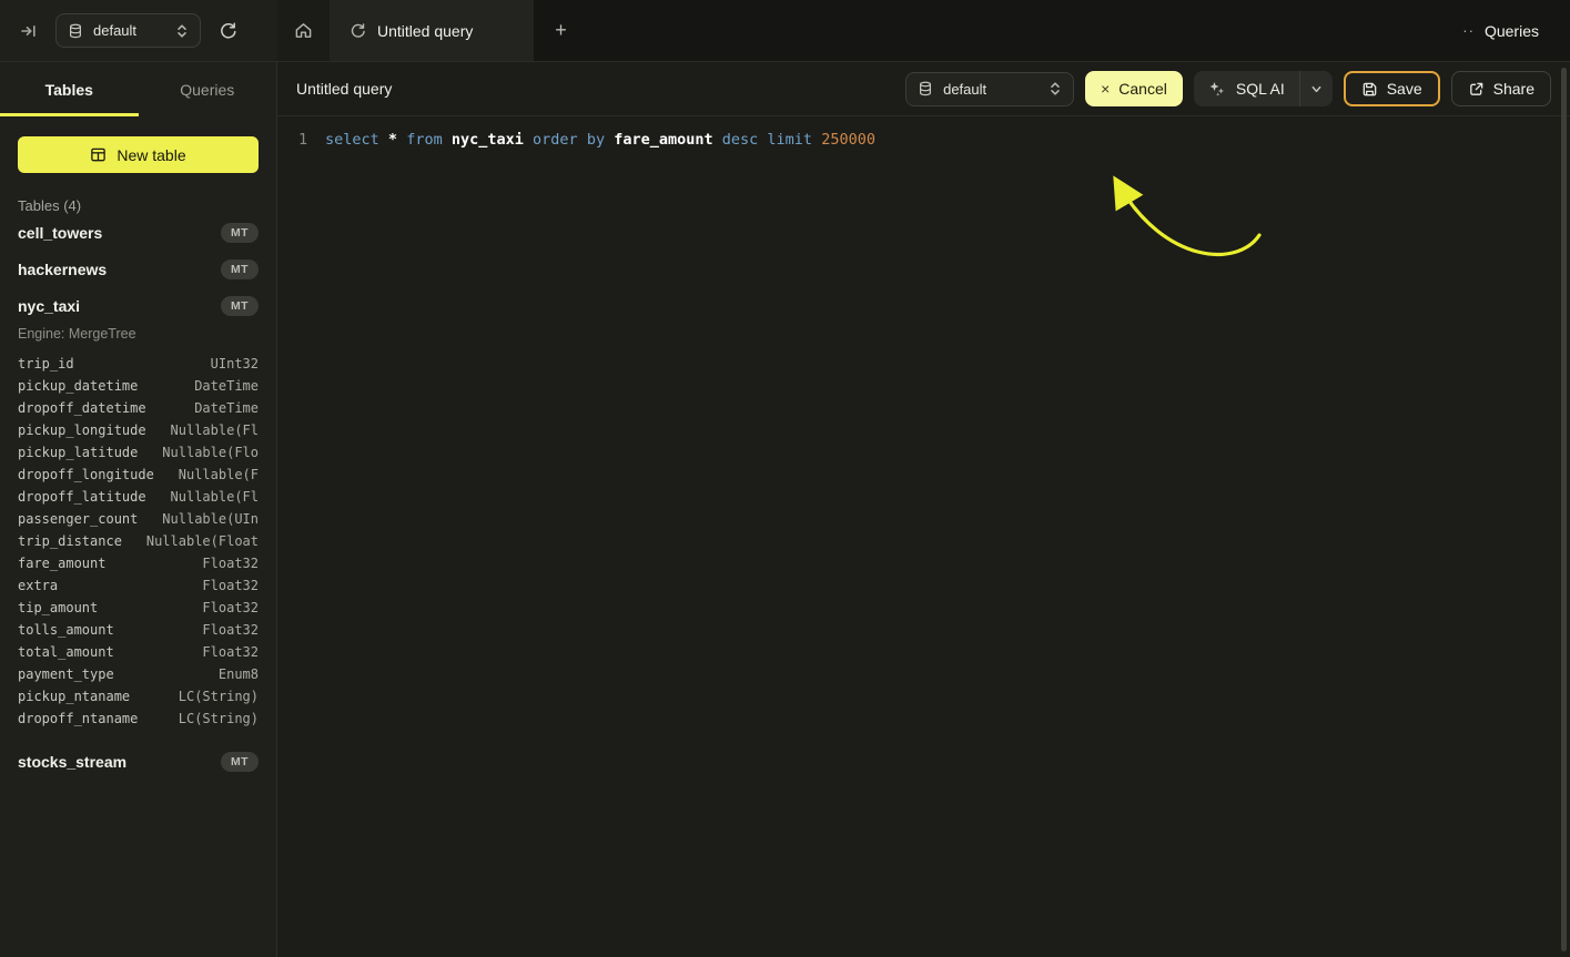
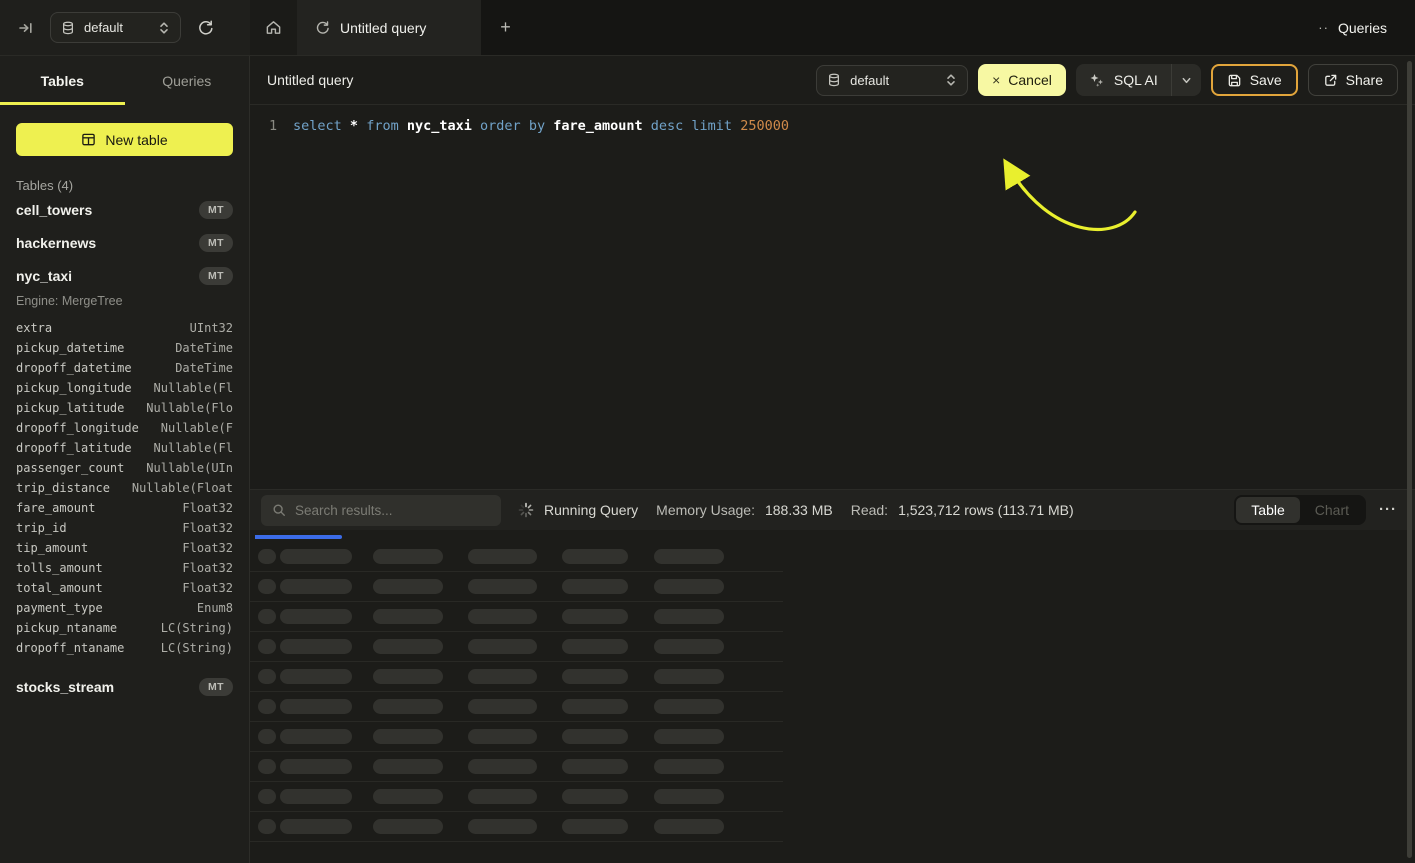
  default
  Untitled query
  +
  ··
  Queries
  Tables
  Queries
  New table
  Tables (4)
  cell_towers
  MT
  hackernews
  MT
  nyc_taxi
  MT
  Engine: MergeTree
- trip_id
+ extra
  UInt32
  pickup_datetime
  DateTime
  dropoff_datetime
  DateTime
  pickup_longitude
  Nullable(Fl
  pickup_latitude
  Nullable(Flo
  dropoff_longitude
  Nullable(F
  dropoff_latitude
  Nullable(Fl
  passenger_count
  Nullable(UIn
  trip_distance
  Nullable(Float
  fare_amount
  Float32
- extra
+ trip_id
  Float32
  tip_amount
  Float32
  tolls_amount
  Float32
  total_amount
  Float32
  payment_type
  Enum8
  pickup_ntaname
  LC(String)
  dropoff_ntaname
  LC(String)
  stocks_stream
  MT
  Untitled query
  default
  ×
  Cancel
  SQL AI
  Save
  Share
  1
  select * from nyc_taxi order by fare_amount desc limit 250000
+ Search results...
+ Running Query
+ Memory Usage:
+ 188.33 MB
+ Read:
+ 1,523,712 rows (113.71 MB)
+ Table
+ Chart
+ ···
